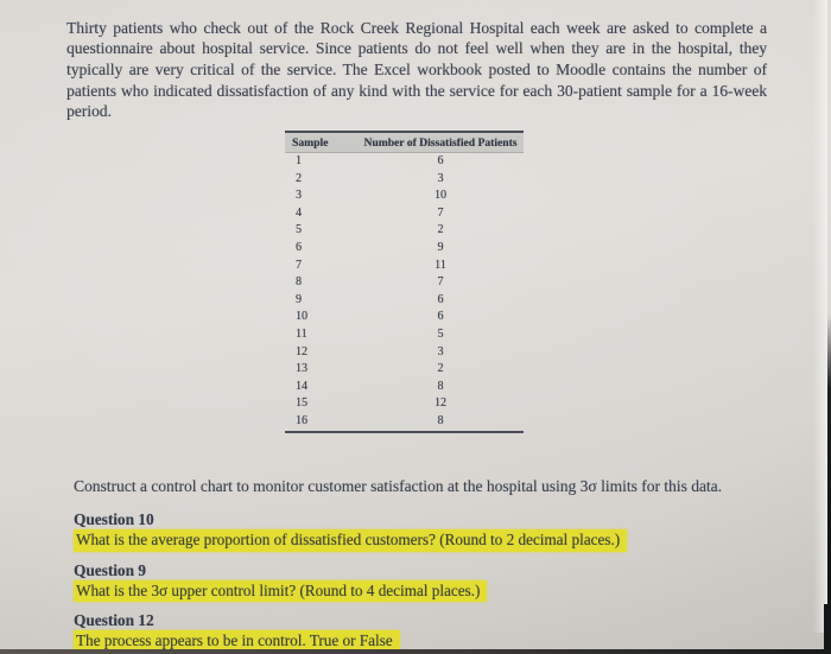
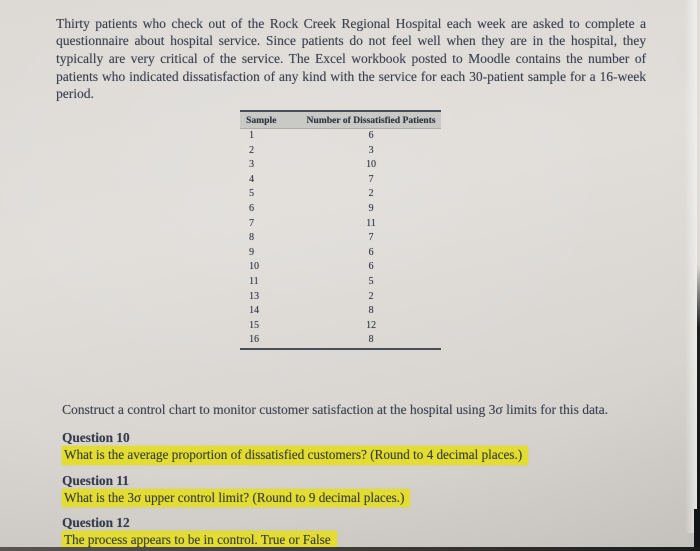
  Thirty patients who check out of the Rock Creek Regional Hospital each week are asked to complete a questionnaire about hospital service. Since patients do not feel well when they are in the hospital, they typically are very critical of the service. The Excel workbook posted to Moodle contains the number of patients who indicated dissatisfaction of any kind with the service for each 30-patient sample for a 16-week period.
  Sample	Number of Dissatisfied Patients
  1	6
  2	3
  3	10
  4	7
  5	2
  6	9
  7	11
  8	7
  9	6
  10	6
  11	5
- 12	3
  13	2
  14	8
  15	12
  16	8
  Construct a control chart to monitor customer satisfaction at the hospital using 3σ limits for this data.
  Question 10
- What is the average proportion of dissatisfied customers? (Round to 2 decimal places.)
+ What is the average proportion of dissatisfied customers? (Round to 4 decimal places.)
- Question 9
+ Question 11
- What is the 3σ upper control limit? (Round to 4 decimal places.)
+ What is the 3σ upper control limit? (Round to 9 decimal places.)
  Question 12
  The process appears to be in control. True or False
